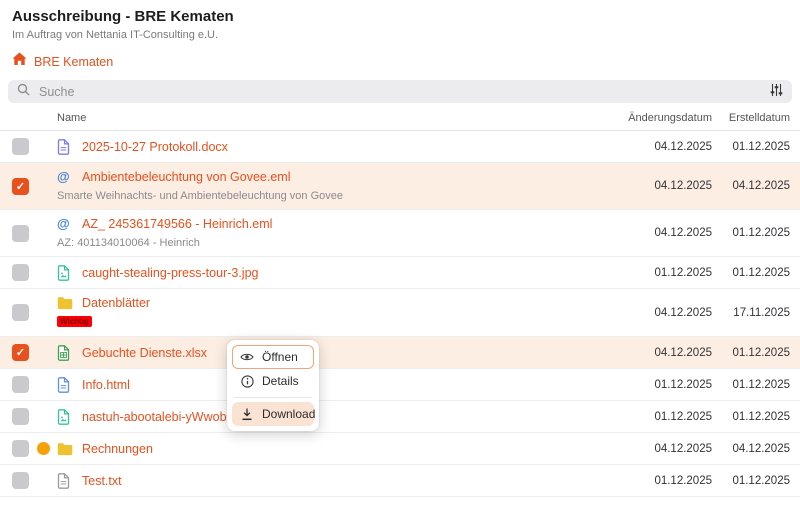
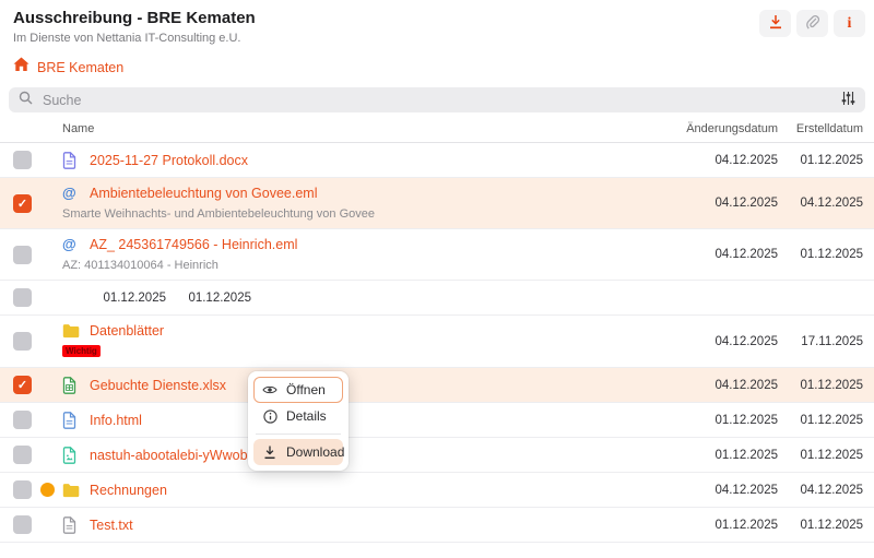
  Ausschreibung - BRE Kematen
- Im Auftrag von Nettania IT-Consulting e.U.
+ Im Dienste von Nettania IT-Consulting e.U.
+ i
  BRE Kematen
  Suche
  Name
  Änderungsdatum
  Erstelldatum
- 2025-10-27 Protokoll.docx
+ 2025-11-27 Protokoll.docx
  04.12.2025
  01.12.2025
  ✓
  @
  Ambientebeleuchtung von Govee.eml
  Smarte Weihnachts- und Ambientebeleuchtung von Govee
  04.12.2025
  04.12.2025
  @
  AZ_ 245361749566 - Heinrich.eml
  AZ: 401134010064 - Heinrich
  04.12.2025
  01.12.2025
- caught-stealing-press-tour-3.jpg
  01.12.2025
  01.12.2025
  Datenblätter
  Wichtig
  04.12.2025
  17.11.2025
  ✓
  Gebuchte Dienste.xlsx
  04.12.2025
  01.12.2025
  Info.html
  01.12.2025
  01.12.2025
  nastuh-abootalebi-yWwob
  01.12.2025
  01.12.2025
  Rechnungen
  04.12.2025
  04.12.2025
  Test.txt
  01.12.2025
  01.12.2025
  Öffnen
  Details
  Download
